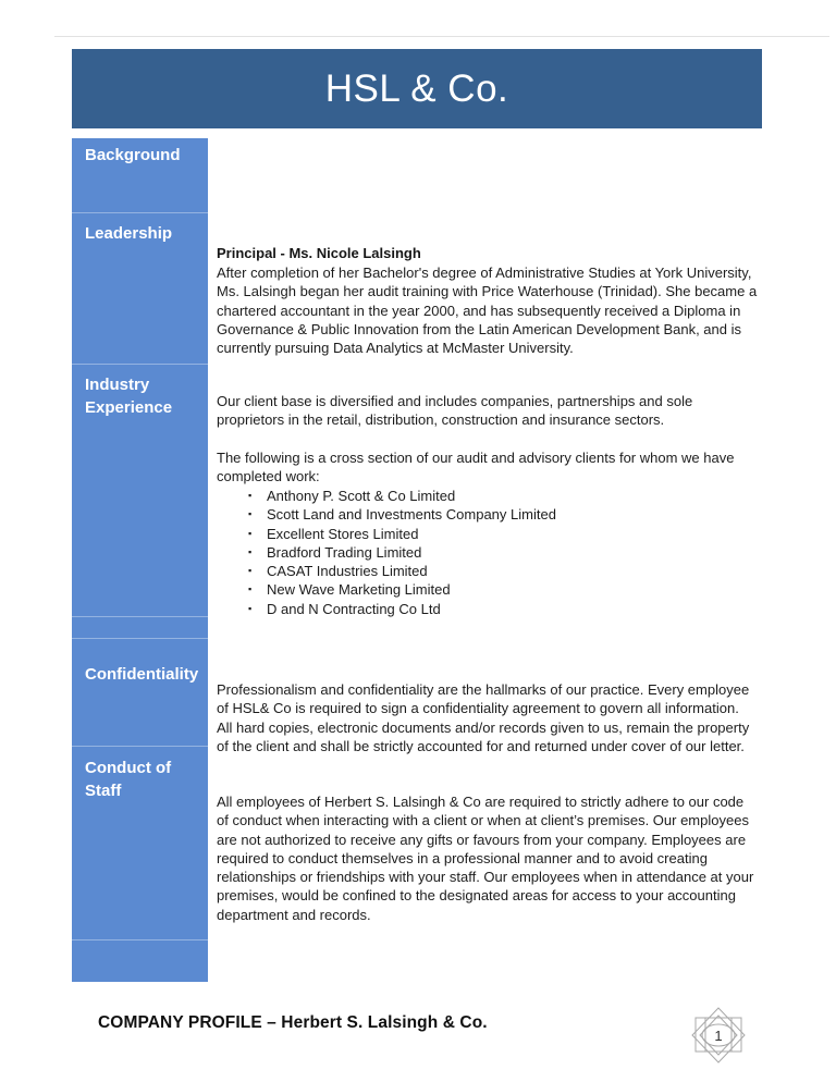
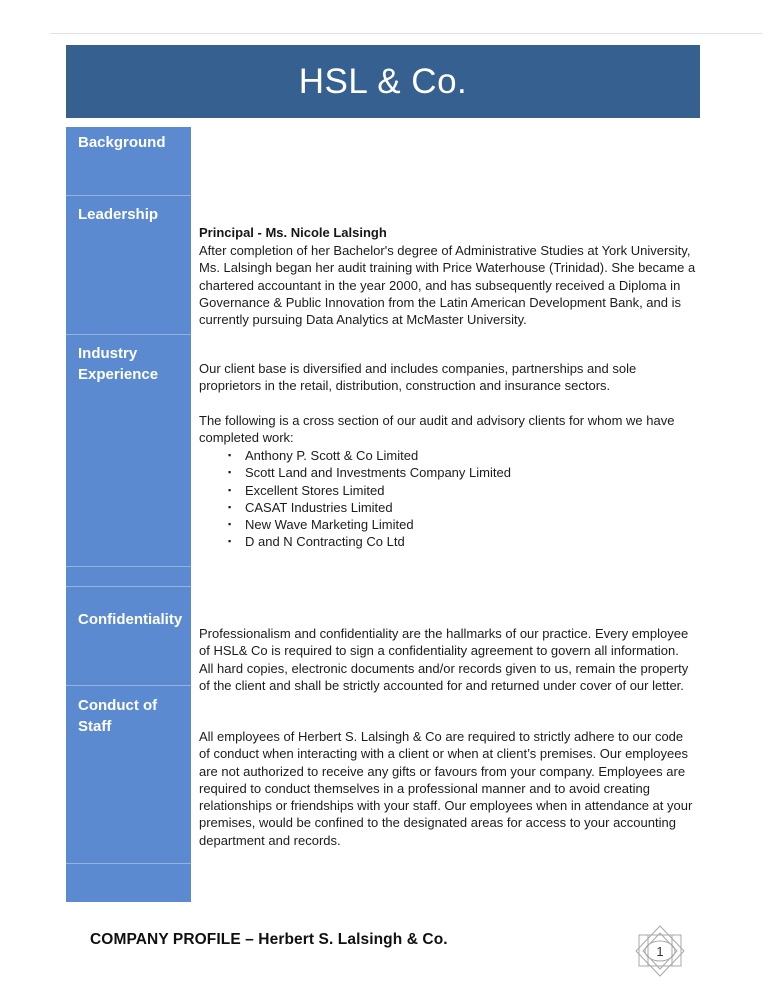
  HSL & Co.
  Background
  Leadership
  Industry
  Experience
  Confidentiality
  Conduct of
  Staff
  Principal - Ms. Nicole Lalsingh
  After completion of her Bachelor's degree of Administrative Studies at York University, Ms. Lalsingh began her audit training with Price Waterhouse (Trinidad). She became a chartered accountant in the year 2000, and has subsequently received a Diploma in Governance & Public Innovation from the Latin American Development Bank, and is currently pursuing Data Analytics at McMaster University.
  Our client base is diversified and includes companies, partnerships and sole proprietors in the retail, distribution, construction and insurance sectors.
  The following is a cross section of our audit and advisory clients for whom we have completed work:
  Anthony P. Scott & Co Limited
  Scott Land and Investments Company Limited
  Excellent Stores Limited
- Bradford Trading Limited
  CASAT Industries Limited
  New Wave Marketing Limited
  D and N Contracting Co Ltd
  Professionalism and confidentiality are the hallmarks of our practice. Every employee of HSL& Co is required to sign a confidentiality agreement to govern all information. All hard copies, electronic documents and/or records given to us, remain the property of the client and shall be strictly accounted for and returned under cover of our letter.
  All employees of Herbert S. Lalsingh & Co are required to strictly adhere to our code of conduct when interacting with a client or when at client’s premises. Our employees are not authorized to receive any gifts or favours from your company. Employees are required to conduct themselves in a professional manner and to avoid creating relationships or friendships with your staff. Our employees when in attendance at your premises, would be confined to the designated areas for access to your accounting department and records.
  COMPANY PROFILE – Herbert S. Lalsingh & Co.
  1
